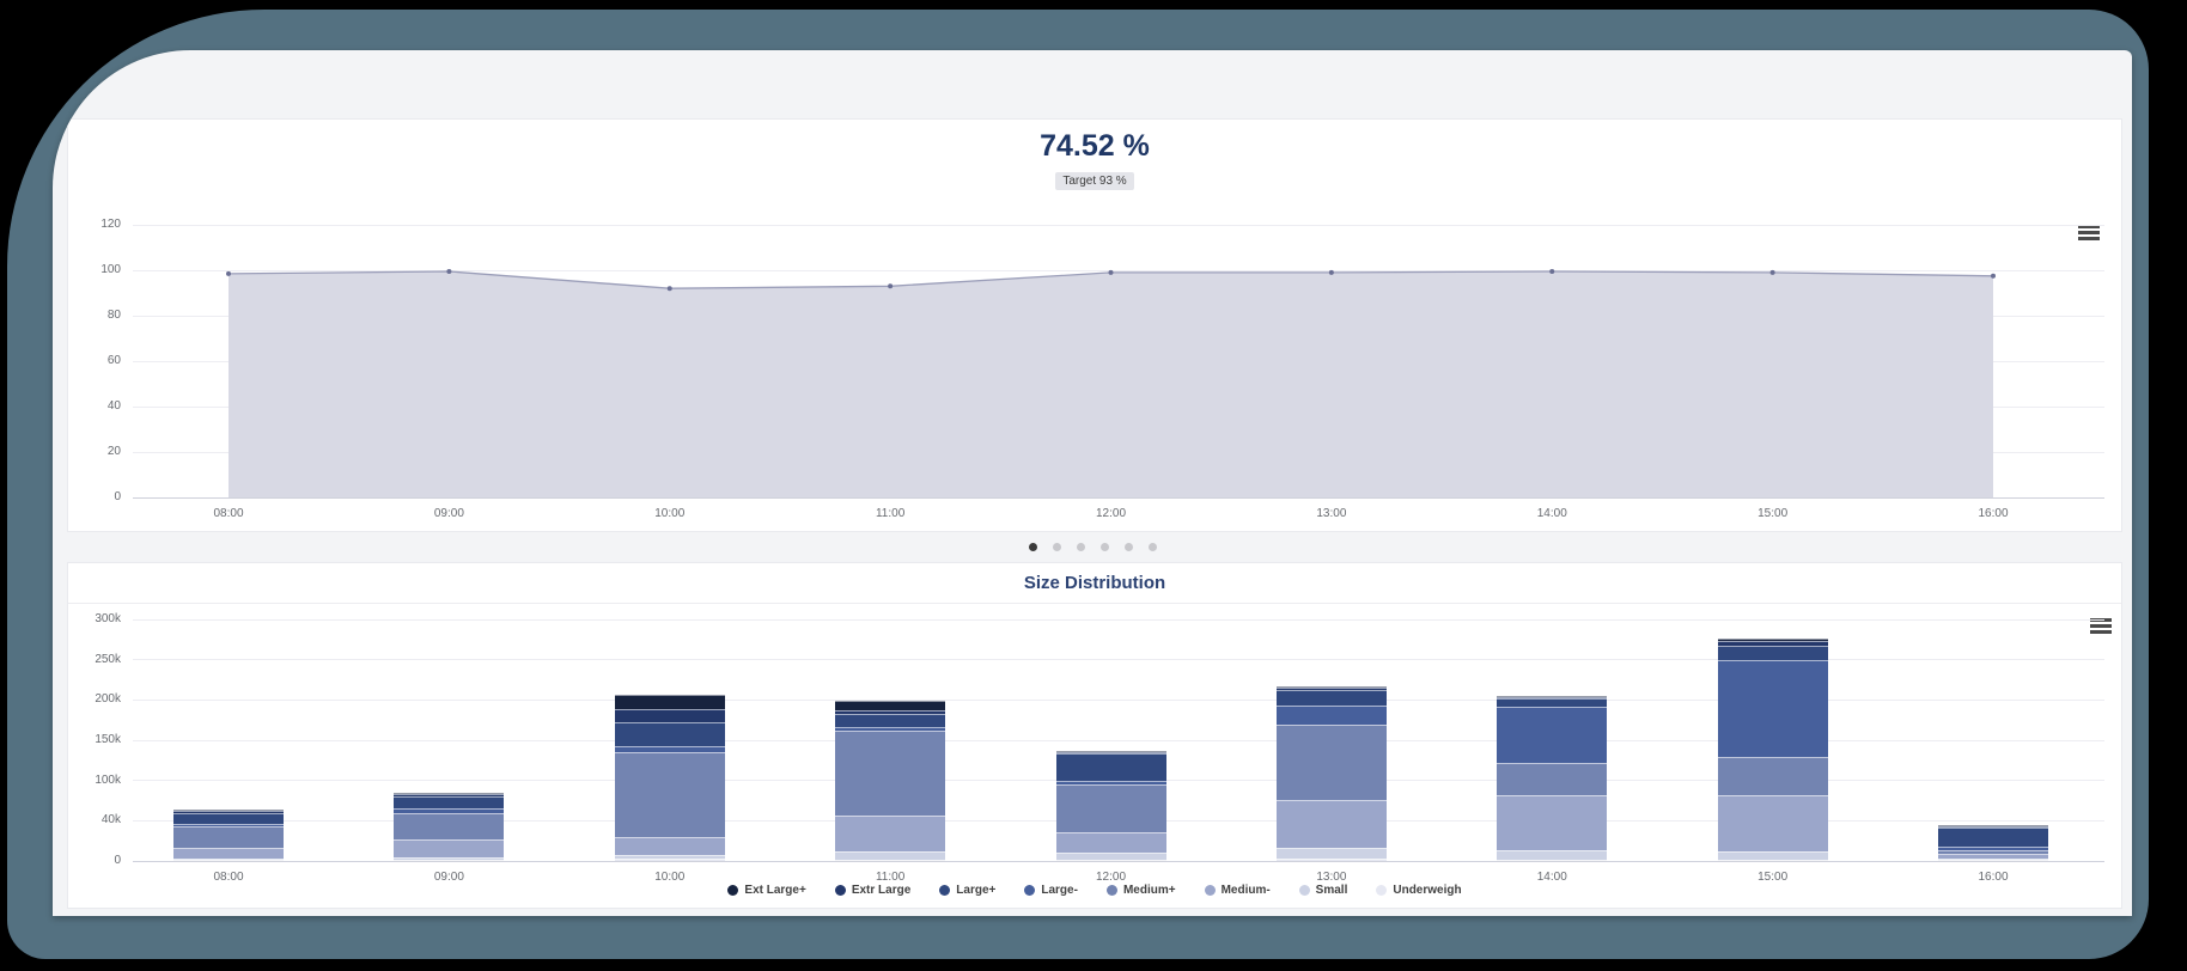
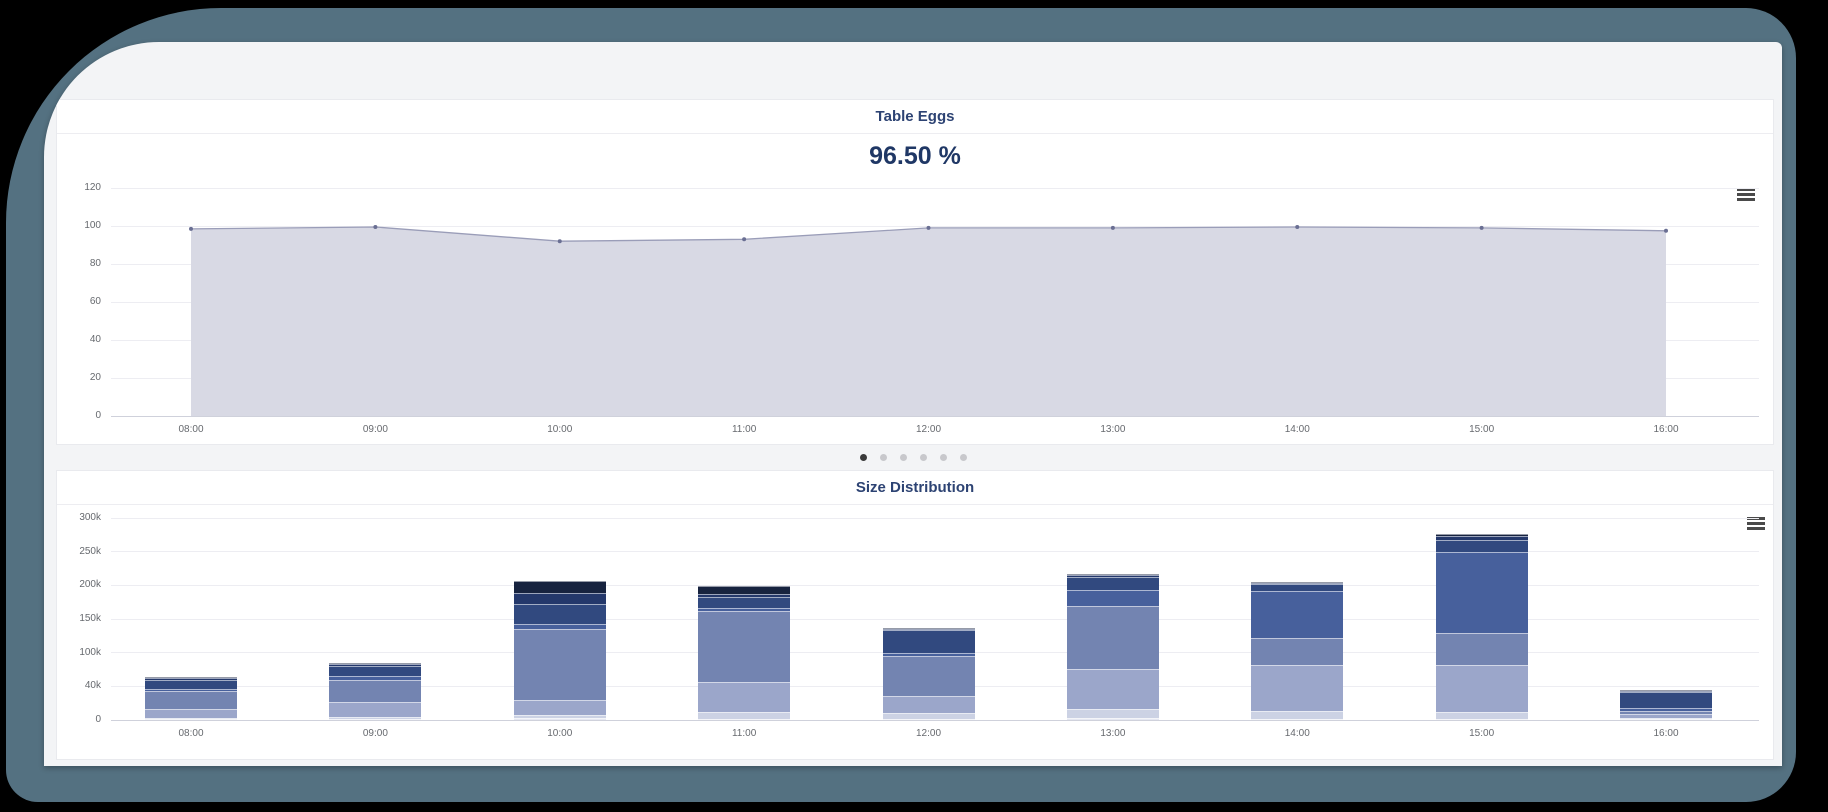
+ Table Eggs
- 74.52 %
+ 96.50 %
- Target 93 %
  0
  20
  40
  60
  80
  100
  120
  08:00
  09:00
  10:00
  11:00
  12:00
  13:00
  14:00
  15:00
  16:00
  Size Distribution
  0
  40k
  100k
  150k
  200k
  250k
  300k
  08:00
  09:00
  10:00
  11:00
  12:00
  13:00
  14:00
  15:00
  16:00
- Ext Large+
- Extr Large
- Large+
- Large-
- Medium+
- Medium-
- Small
- Underweigh
